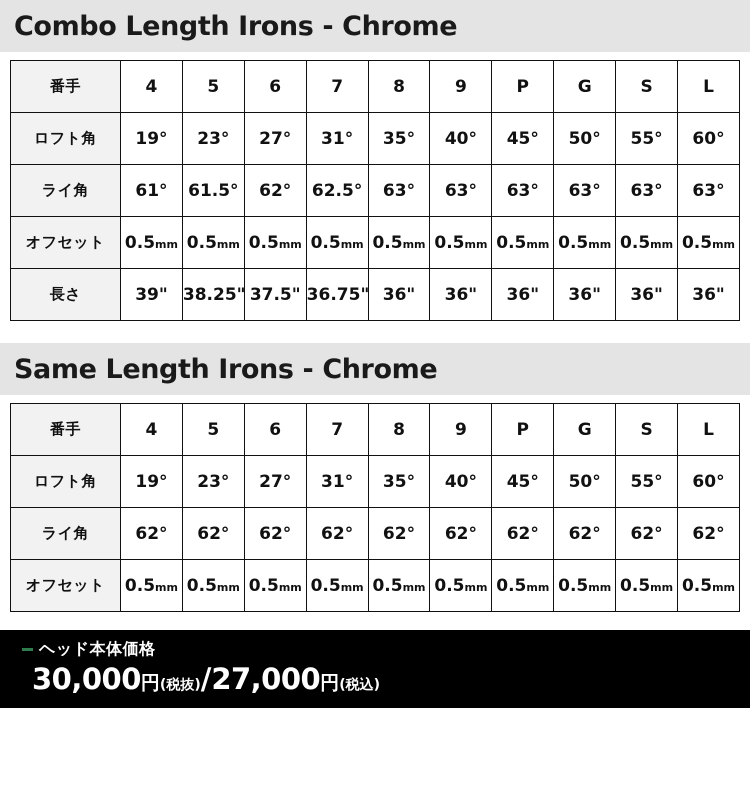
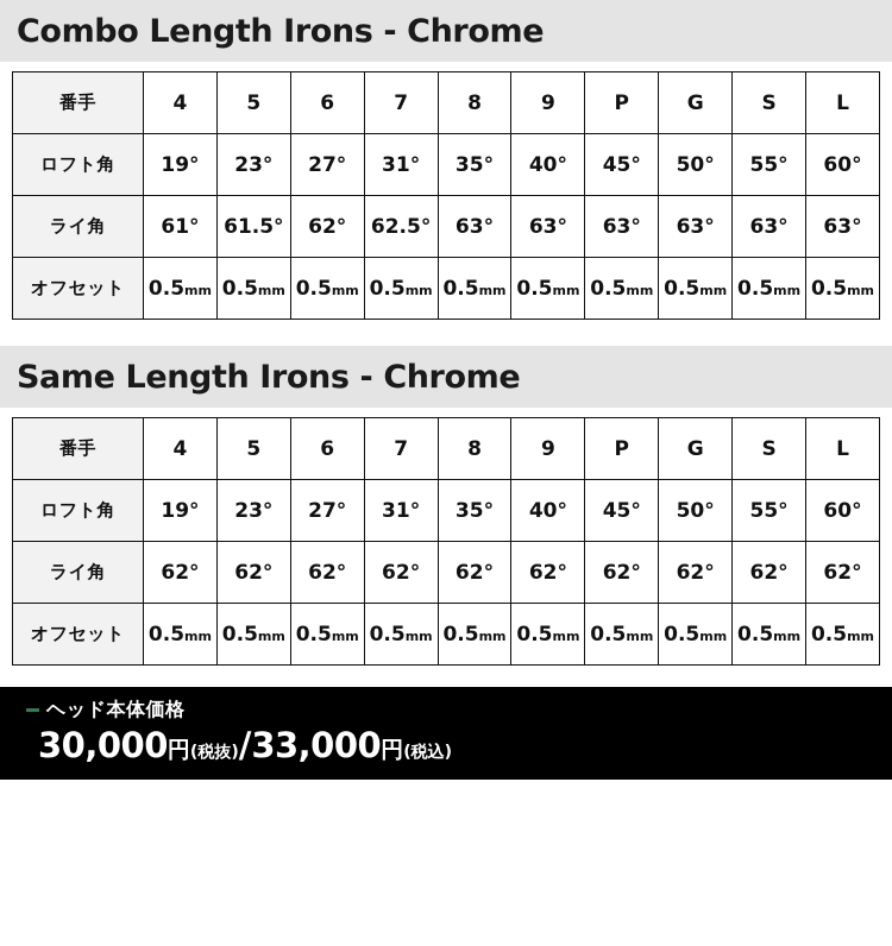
  Combo Length Irons - Chrome
  番手	4	5	6	7	8	9	P	G	S	L
  ロフト角	19°	23°	27°	31°	35°	40°	45°	50°	55°	60°
  ライ角	61°	61.5°	62°	62.5°	63°	63°	63°	63°	63°	63°
  オフセット	0.5mm	0.5mm	0.5mm	0.5mm	0.5mm	0.5mm	0.5mm	0.5mm	0.5mm	0.5mm
- 長さ	39"	38.25"	37.5"	36.75"	36"	36"	36"	36"	36"	36"
  Same Length Irons - Chrome
  番手	4	5	6	7	8	9	P	G	S	L
  ロフト角	19°	23°	27°	31°	35°	40°	45°	50°	55°	60°
  ライ角	62°	62°	62°	62°	62°	62°	62°	62°	62°	62°
  オフセット	0.5mm	0.5mm	0.5mm	0.5mm	0.5mm	0.5mm	0.5mm	0.5mm	0.5mm	0.5mm
  ヘッド本体価格
- 30,000円(税抜)/27,000円(税込)
+ 30,000円(税抜)/33,000円(税込)
